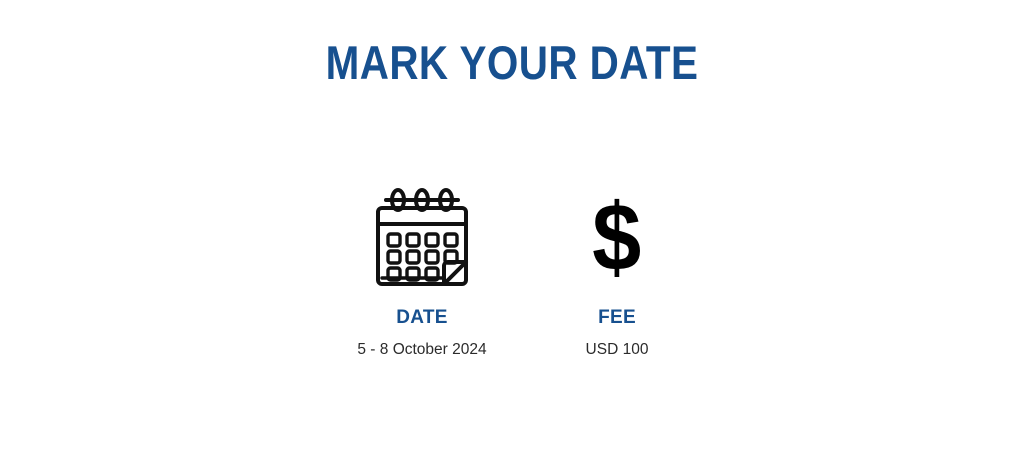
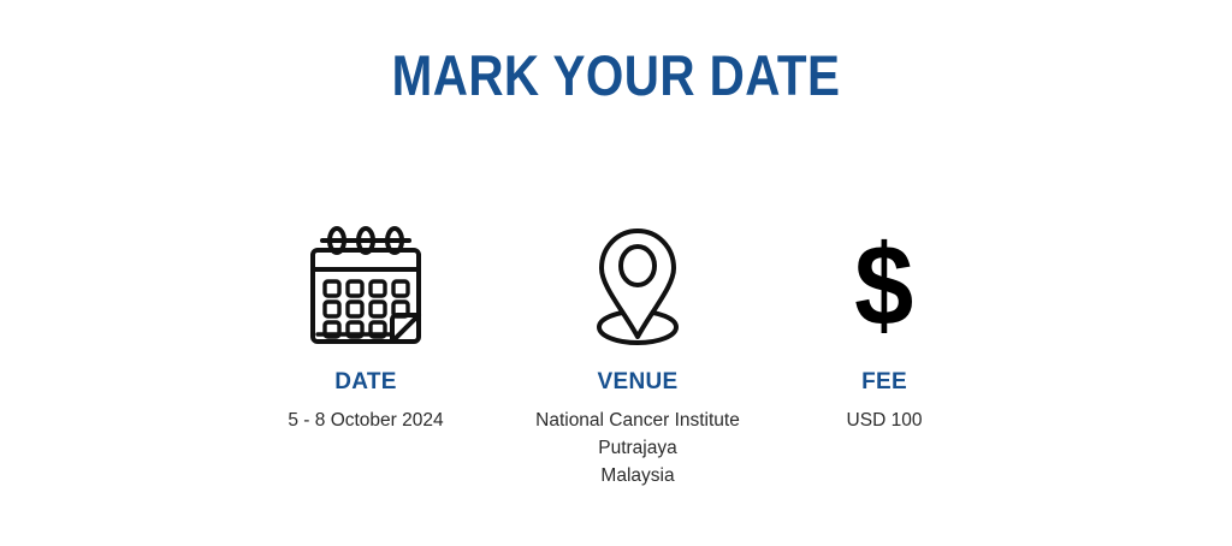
  MARK YOUR DATE
  DATE
  5 - 8 October 2024
+ VENUE
+ National Cancer Institute
+ Putrajaya
+ Malaysia
  $
  FEE
  USD 100
